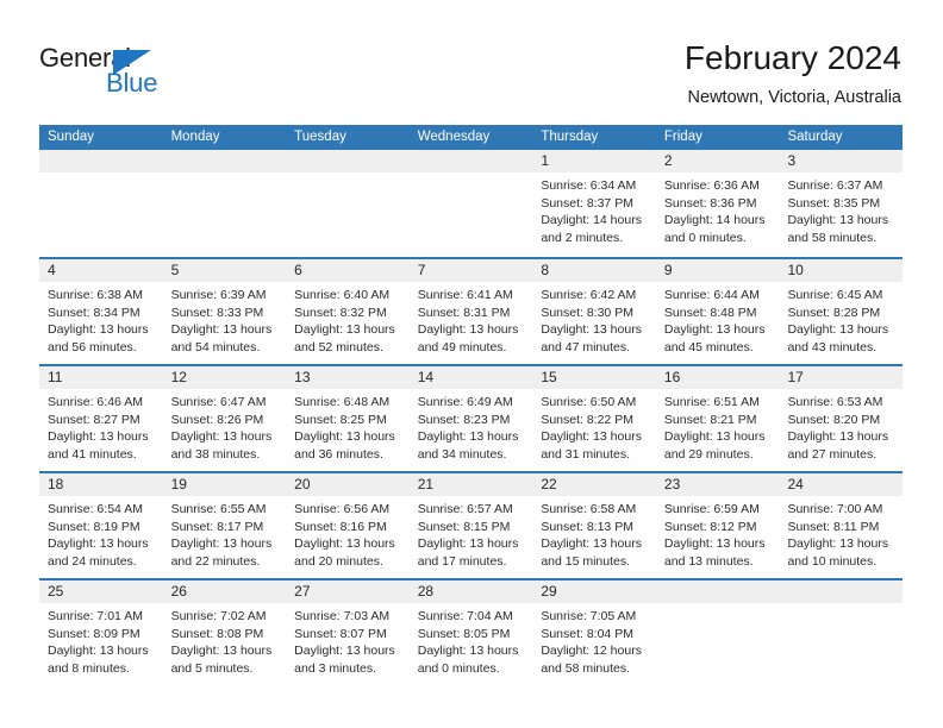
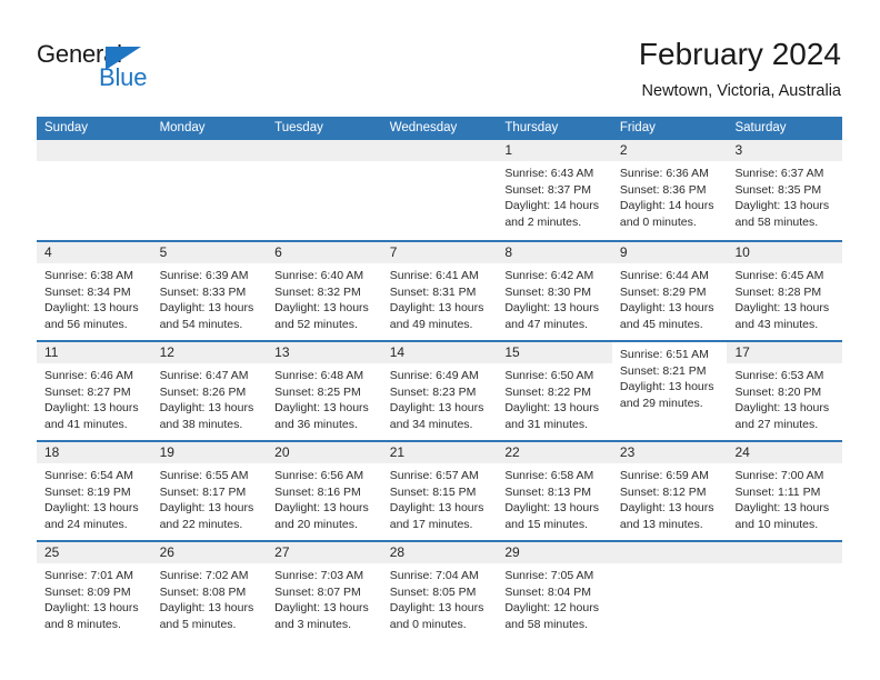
  General
  Blue
  February 2024
  Newtown, Victoria, Australia
  Sunday
  Monday
  Tuesday
  Wednesday
  Thursday
  Friday
  Saturday
  1
- Sunrise: 6:34 AM
+ Sunrise: 6:43 AM
  Sunset: 8:37 PM
  Daylight: 14 hours
  and 2 minutes.
  2
  Sunrise: 6:36 AM
  Sunset: 8:36 PM
  Daylight: 14 hours
  and 0 minutes.
  3
  Sunrise: 6:37 AM
  Sunset: 8:35 PM
  Daylight: 13 hours
  and 58 minutes.
  4
  Sunrise: 6:38 AM
  Sunset: 8:34 PM
  Daylight: 13 hours
  and 56 minutes.
  5
  Sunrise: 6:39 AM
  Sunset: 8:33 PM
  Daylight: 13 hours
  and 54 minutes.
  6
  Sunrise: 6:40 AM
  Sunset: 8:32 PM
  Daylight: 13 hours
  and 52 minutes.
  7
  Sunrise: 6:41 AM
  Sunset: 8:31 PM
  Daylight: 13 hours
  and 49 minutes.
  8
  Sunrise: 6:42 AM
  Sunset: 8:30 PM
  Daylight: 13 hours
  and 47 minutes.
  9
  Sunrise: 6:44 AM
- Sunset: 8:48 PM
+ Sunset: 8:29 PM
  Daylight: 13 hours
  and 45 minutes.
  10
  Sunrise: 6:45 AM
  Sunset: 8:28 PM
  Daylight: 13 hours
  and 43 minutes.
  11
  Sunrise: 6:46 AM
  Sunset: 8:27 PM
  Daylight: 13 hours
  and 41 minutes.
  12
  Sunrise: 6:47 AM
  Sunset: 8:26 PM
  Daylight: 13 hours
  and 38 minutes.
  13
  Sunrise: 6:48 AM
  Sunset: 8:25 PM
  Daylight: 13 hours
  and 36 minutes.
  14
  Sunrise: 6:49 AM
  Sunset: 8:23 PM
  Daylight: 13 hours
  and 34 minutes.
  15
  Sunrise: 6:50 AM
  Sunset: 8:22 PM
  Daylight: 13 hours
  and 31 minutes.
- 16
  Sunrise: 6:51 AM
  Sunset: 8:21 PM
  Daylight: 13 hours
  and 29 minutes.
  17
  Sunrise: 6:53 AM
  Sunset: 8:20 PM
  Daylight: 13 hours
  and 27 minutes.
  18
  Sunrise: 6:54 AM
  Sunset: 8:19 PM
  Daylight: 13 hours
  and 24 minutes.
  19
  Sunrise: 6:55 AM
  Sunset: 8:17 PM
  Daylight: 13 hours
  and 22 minutes.
  20
  Sunrise: 6:56 AM
  Sunset: 8:16 PM
  Daylight: 13 hours
  and 20 minutes.
  21
  Sunrise: 6:57 AM
  Sunset: 8:15 PM
  Daylight: 13 hours
  and 17 minutes.
  22
  Sunrise: 6:58 AM
  Sunset: 8:13 PM
  Daylight: 13 hours
  and 15 minutes.
  23
  Sunrise: 6:59 AM
  Sunset: 8:12 PM
  Daylight: 13 hours
  and 13 minutes.
  24
  Sunrise: 7:00 AM
- Sunset: 8:11 PM
+ Sunset: 1:11 PM
  Daylight: 13 hours
  and 10 minutes.
  25
  Sunrise: 7:01 AM
  Sunset: 8:09 PM
  Daylight: 13 hours
  and 8 minutes.
  26
  Sunrise: 7:02 AM
  Sunset: 8:08 PM
  Daylight: 13 hours
  and 5 minutes.
  27
  Sunrise: 7:03 AM
  Sunset: 8:07 PM
  Daylight: 13 hours
  and 3 minutes.
  28
  Sunrise: 7:04 AM
  Sunset: 8:05 PM
  Daylight: 13 hours
  and 0 minutes.
  29
  Sunrise: 7:05 AM
  Sunset: 8:04 PM
  Daylight: 12 hours
  and 58 minutes.
